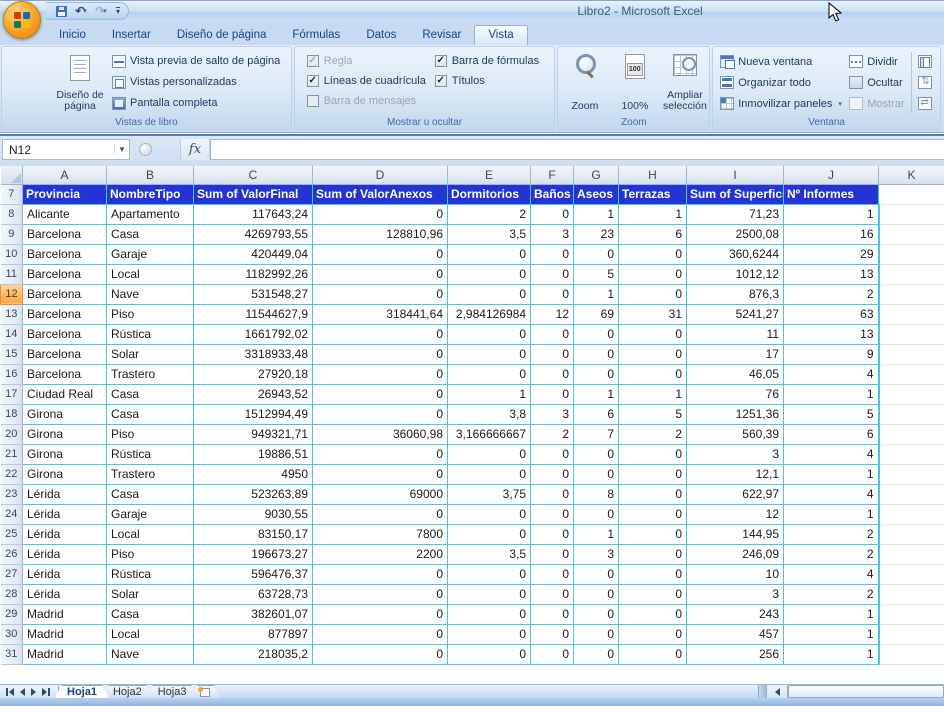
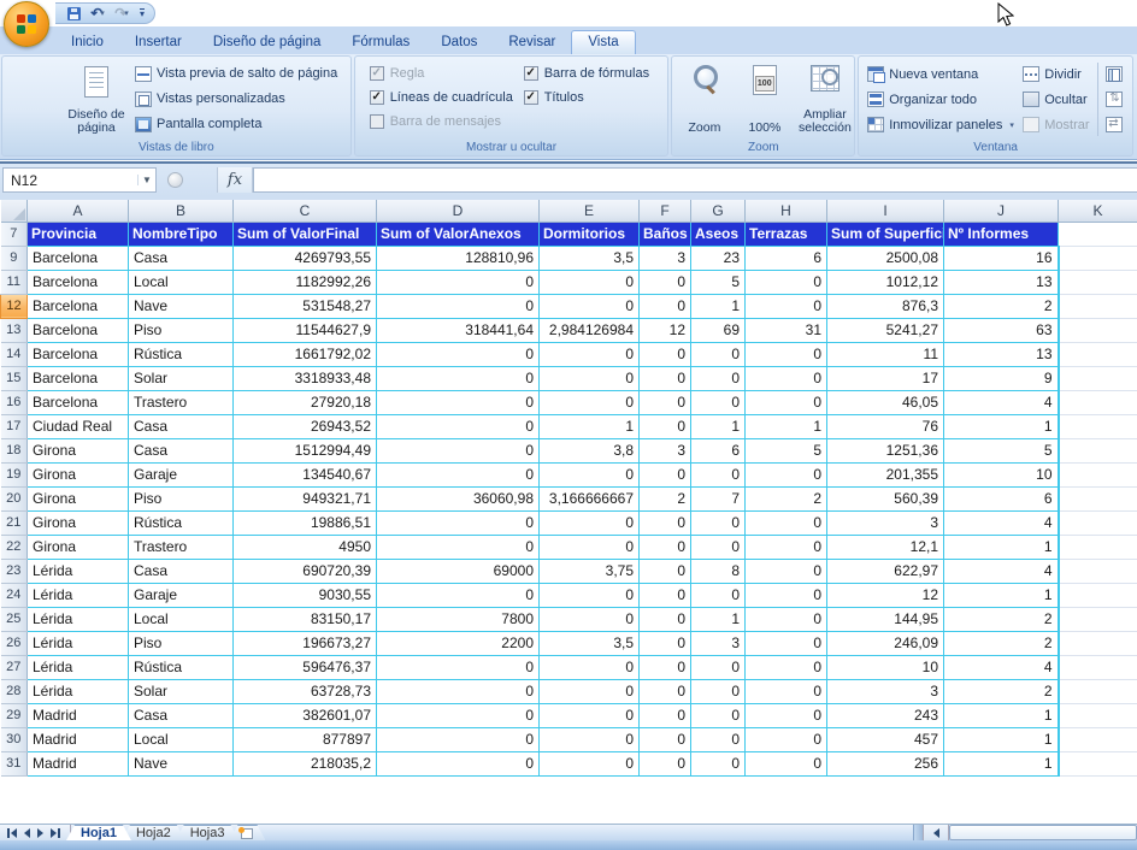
- Libro2 - Microsoft Excel
  ↶
  ↷
  ▾
  Inicio
  Insertar
  Diseño de página
  Fórmulas
  Datos
  Revisar
  Vista
  Diseño de página
  Vista previa de salto de página
  Vistas personalizadas
  Pantalla completa
  Vistas de libro
  ✓
  Regla
  ✓
  Líneas de cuadrícula
  Barra de mensajes
  ✓
  Barra de fórmulas
  ✓
  Títulos
  Mostrar u ocultar
  Zoom
  100%
  Ampliar selección
  Zoom
  Nueva ventana
  Organizar todo
  Inmovilizar paneles
  Dividir
  Ocultar
  Mostrar
  Ventana
  N12
  ▼
  fx
  	A	B	C	D	E	F	G	H	I	J	K
  7	Provincia	NombreTipo	Sum of ValorFinal	Sum of ValorAnexos	Dormitorios	Baños	Aseos	Terrazas	Sum of Superfic	Nº Informes
- 8	Alicante	Apartamento	117643,24	0	2	0	1	1	71,23	1
  9	Barcelona	Casa	4269793,55	128810,96	3,5	3	23	6	2500,08	16
- 10	Barcelona	Garaje	420449,04	0	0	0	0	0	360,6244	29
  11	Barcelona	Local	1182992,26	0	0	0	5	0	1012,12	13
  12	Barcelona	Nave	531548,27	0	0	0	1	0	876,3	2
  13	Barcelona	Piso	11544627,9	318441,64	2,984126984	12	69	31	5241,27	63
  14	Barcelona	Rústica	1661792,02	0	0	0	0	0	11	13
  15	Barcelona	Solar	3318933,48	0	0	0	0	0	17	9
  16	Barcelona	Trastero	27920,18	0	0	0	0	0	46,05	4
  17	Ciudad Real	Casa	26943,52	0	1	0	1	1	76	1
  18	Girona	Casa	1512994,49	0	3,8	3	6	5	1251,36	5
+ 19	Girona	Garaje	134540,67	0	0	0	0	0	201,355	10
  20	Girona	Piso	949321,71	36060,98	3,166666667	2	7	2	560,39	6
  21	Girona	Rústica	19886,51	0	0	0	0	0	3	4
  22	Girona	Trastero	4950	0	0	0	0	0	12,1	1
- 23	Lérida	Casa	523263,89	69000	3,75	0	8	0	622,97	4
+ 23	Lérida	Casa	690720,39	69000	3,75	0	8	0	622,97	4
  24	Lérida	Garaje	9030,55	0	0	0	0	0	12	1
  25	Lérida	Local	83150,17	7800	0	0	1	0	144,95	2
  26	Lérida	Piso	196673,27	2200	3,5	0	3	0	246,09	2
  27	Lérida	Rústica	596476,37	0	0	0	0	0	10	4
  28	Lérida	Solar	63728,73	0	0	0	0	0	3	2
  29	Madrid	Casa	382601,07	0	0	0	0	0	243	1
  30	Madrid	Local	877897	0	0	0	0	0	457	1
  31	Madrid	Nave	218035,2	0	0	0	0	0	256	1
  Hoja1
  Hoja2
  Hoja3
